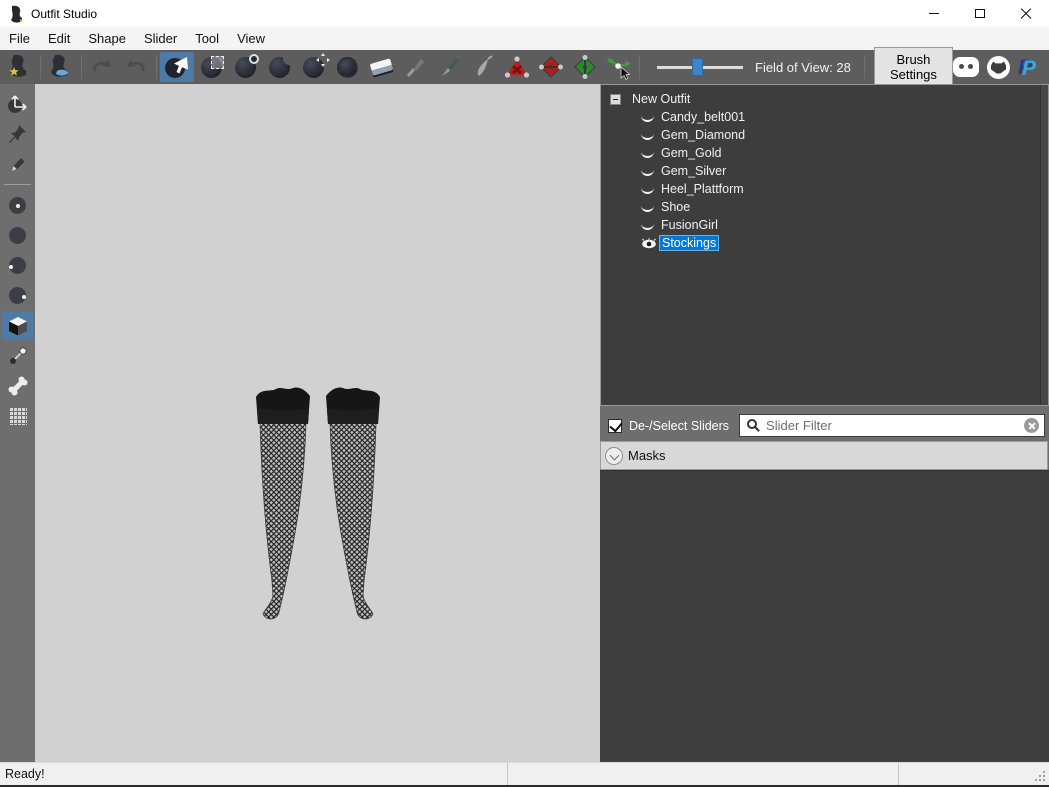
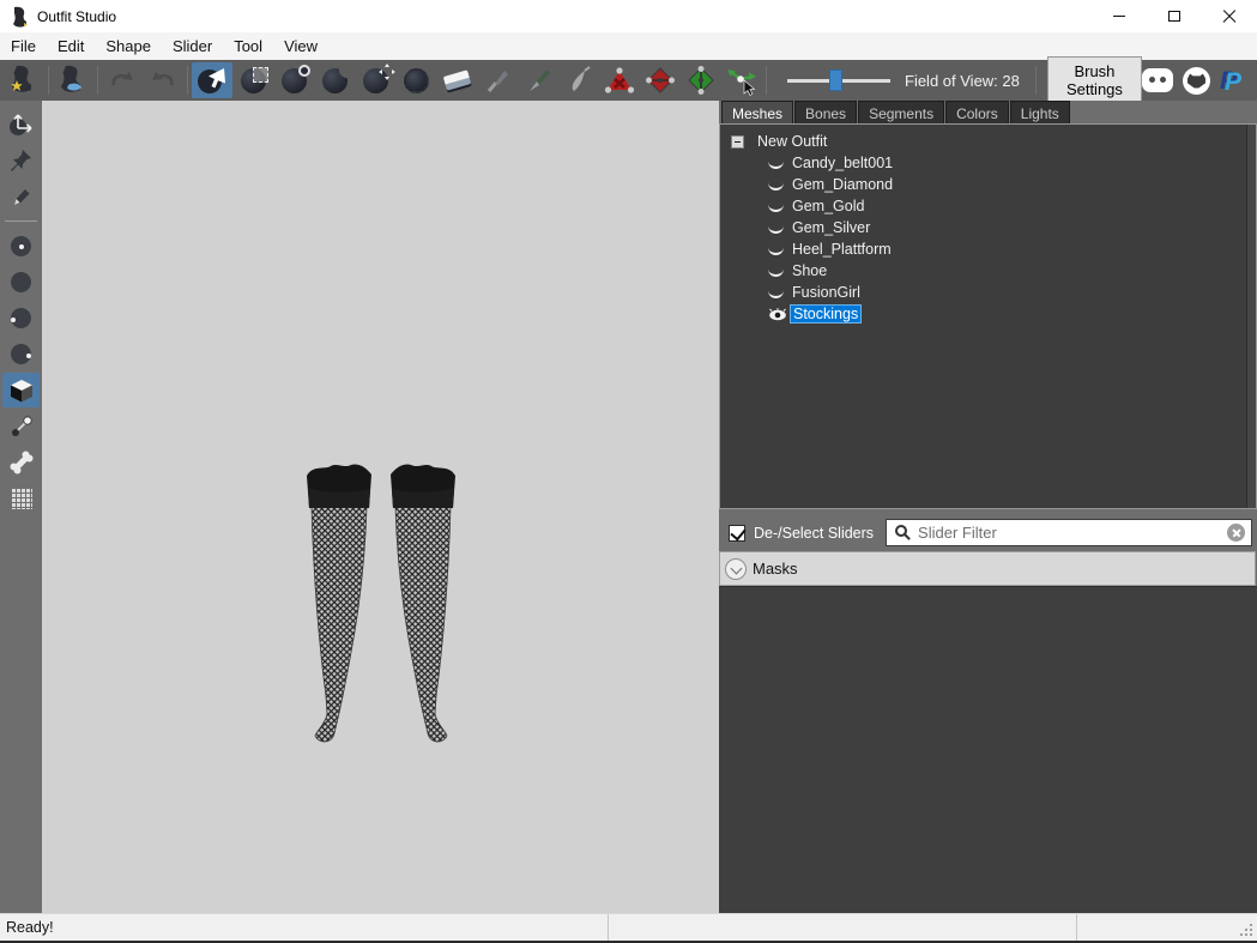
  Outfit Studio
  File
  Edit
  Shape
  Slider
  Tool
  View
  Field of View: 28
  Brush Settings
+ Meshes
+ Bones
+ Segments
+ Colors
+ Lights
  New Outfit
  Candy_belt001
  Gem_Diamond
  Gem_Gold
  Gem_Silver
  Heel_Plattform
  Shoe
  FusionGirl
  Stockings
  De-/Select Sliders
  Slider Filter
  Masks
  Ready!
